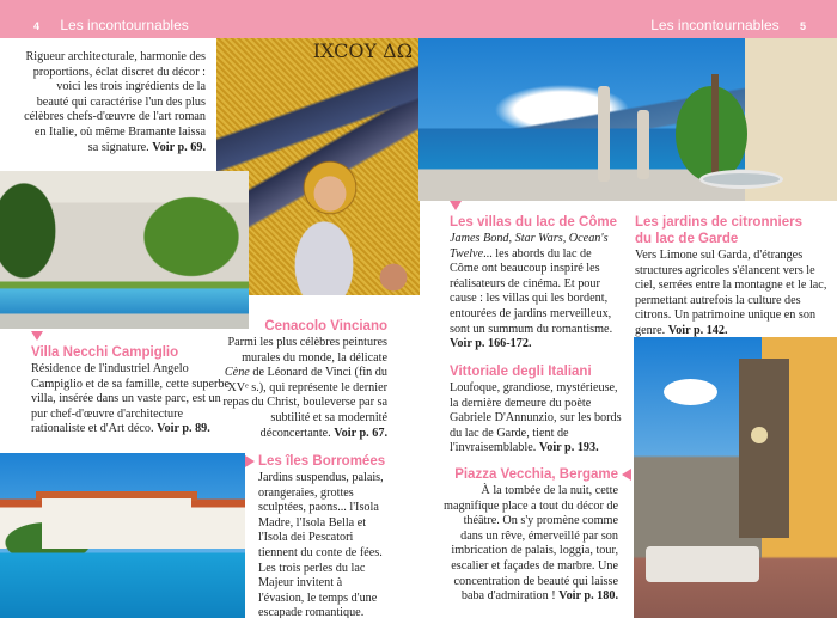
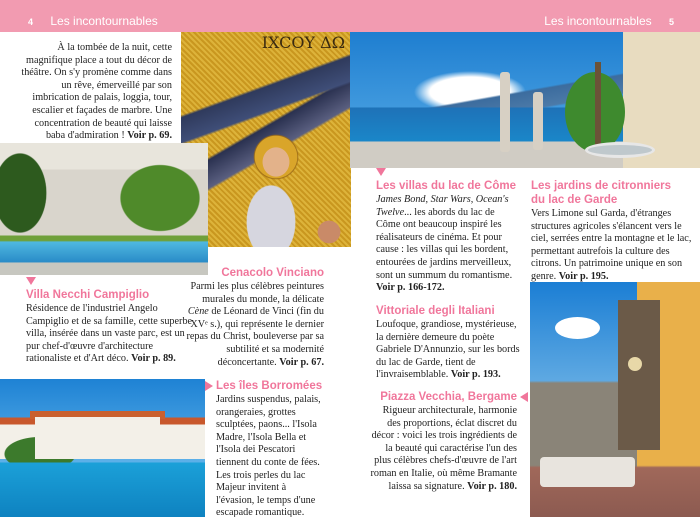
  4 Les incontournables
  Les incontournables 5
  IXCOΥ ΔΩ
- Rigueur architecturale, harmonie des proportions, éclat discret du décor : voici les trois ingrédients de la beauté qui caractérise l'un des plus célèbres chefs-d'œuvre de l'art roman en Italie, où même Bramante laissa sa signature. Voir p. 69.
+ À la tombée de la nuit, cette magnifique place a tout du décor de théâtre. On s'y promène comme dans un rêve, émerveillé par son imbrication de palais, loggia, tour, escalier et façades de marbre. Une concentration de beauté qui laisse baba d'admiration ! Voir p. 69.
  Villa Necchi Campiglio
  Résidence de l'industriel Angelo Campiglio et de sa famille, cette superbe villa, insérée dans un vaste parc, est un pur chef-d'œuvre d'architecture rationaliste et d'Art déco. Voir p. 89.
  Cenacolo Vinciano
  Parmi les plus célèbres peintures murales du monde, la délicate Cène de Léonard de Vinci (fin du XVᵉ s.), qui représente le dernier repas du Christ, bouleverse par sa subtilité et sa modernité déconcertante. Voir p. 67.
  Les îles Borromées
  Jardins suspendus, palais, orangeraies, grottes sculptées, paons... l'Isola Madre, l'Isola Bella et l'Isola dei Pescatori tiennent du conte de fées. Les trois perles du lac Majeur invitent à l'évasion, le temps d'une escapade romantique.
  Les villas du lac de Côme
  James Bond, Star Wars, Ocean's Twelve... les abords du lac de Côme ont beaucoup inspiré les réalisateurs de cinéma. Et pour cause : les villas qui les bordent, entourées de jardins merveilleux, sont un summum du romantisme. Voir p. 166-172.
  Les jardins de citronniers
  du lac de Garde
- Vers Limone sul Garda, d'étranges structures agricoles s'élancent vers le ciel, serrées entre la montagne et le lac, permettant autrefois la culture des citrons. Un patrimoine unique en son genre. Voir p. 142.
+ Vers Limone sul Garda, d'étranges structures agricoles s'élancent vers le ciel, serrées entre la montagne et le lac, permettant autrefois la culture des citrons. Un patrimoine unique en son genre. Voir p. 195.
  Vittoriale degli Italiani
  Loufoque, grandiose, mystérieuse, la dernière demeure du poète Gabriele D'Annunzio, sur les bords du lac de Garde, tient de l'invraisemblable. Voir p. 193.
  Piazza Vecchia, Bergame
- À la tombée de la nuit, cette magnifique place a tout du décor de théâtre. On s'y promène comme dans un rêve, émerveillé par son imbrication de palais, loggia, tour, escalier et façades de marbre. Une concentration de beauté qui laisse baba d'admiration ! Voir p. 180.
+ Rigueur architecturale, harmonie des proportions, éclat discret du décor : voici les trois ingrédients de la beauté qui caractérise l'un des plus célèbres chefs-d'œuvre de l'art roman en Italie, où même Bramante laissa sa signature. Voir p. 180.
